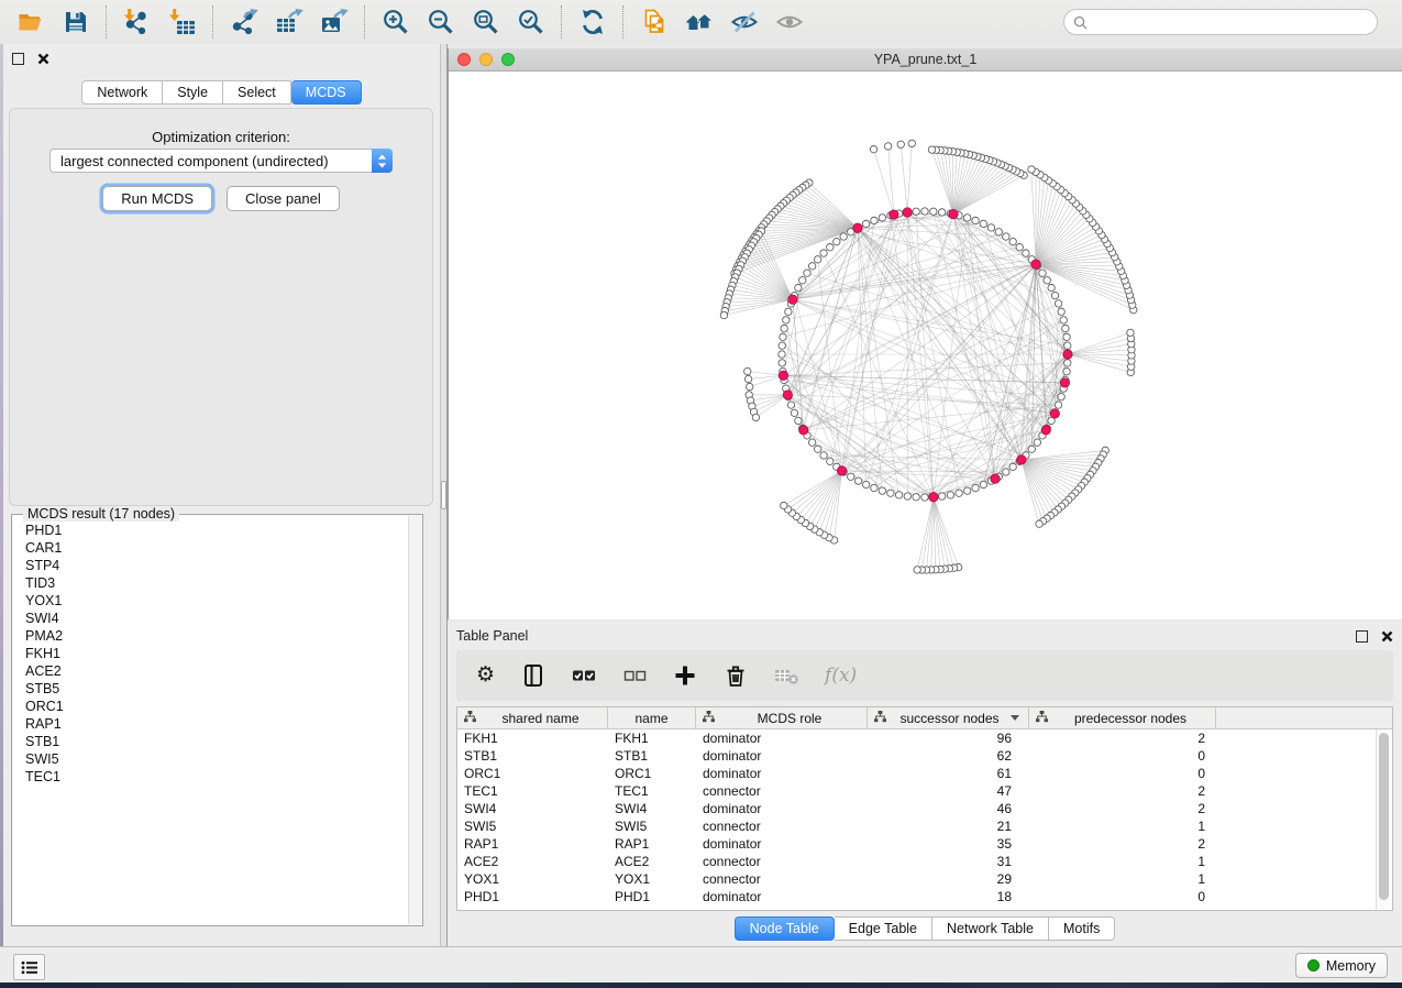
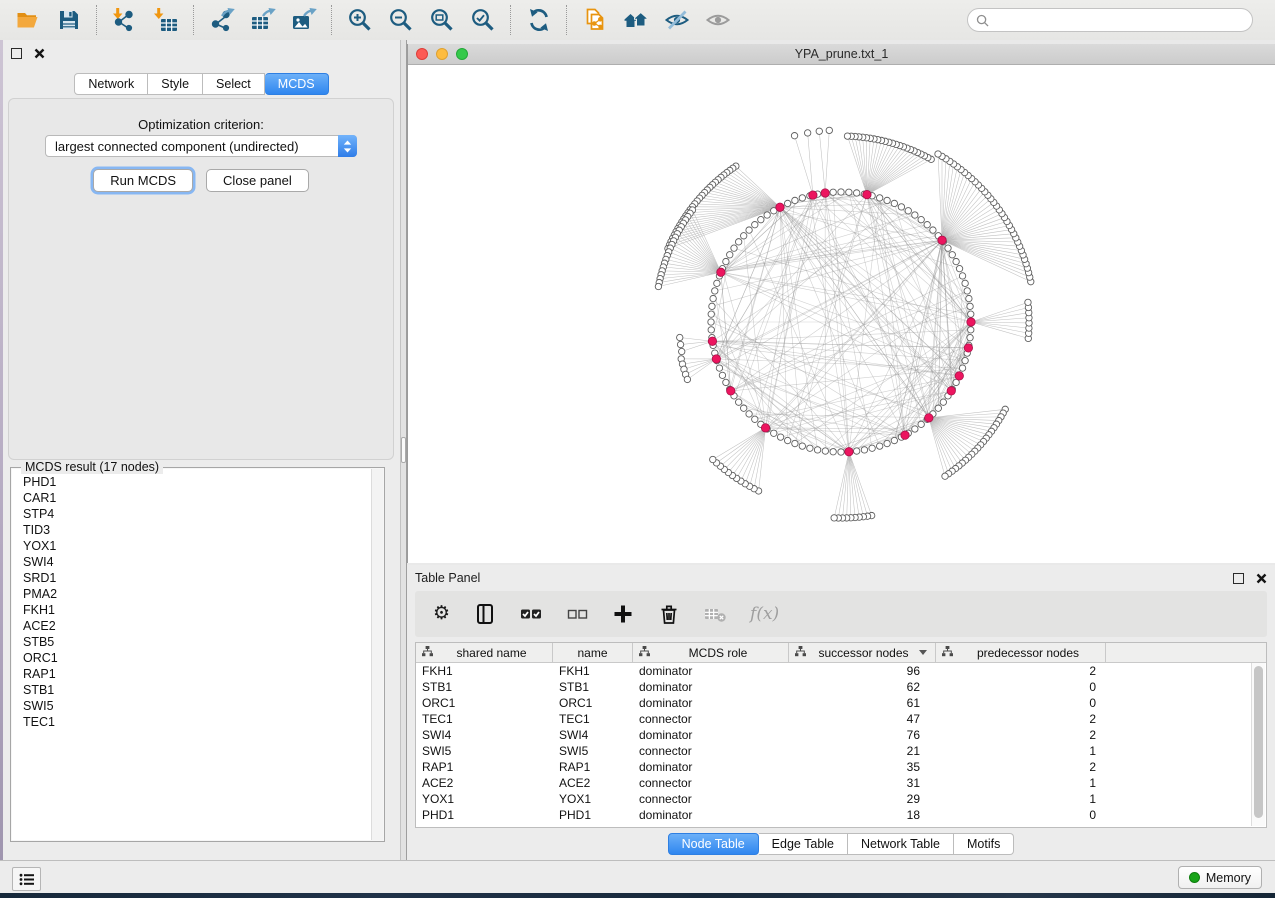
  Network
  Style
  Select
  MCDS
  Optimization criterion:
  largest connected component (undirected)
  Run MCDS
  Close panel
  MCDS result (17 nodes)
  PHD1
  CAR1
  STP4
  TID3
  YOX1
  SWI4
+ SRD1
  PMA2
  FKH1
  ACE2
  STB5
  ORC1
  RAP1
  STB1
  SWI5
  TEC1
  YPA_prune.txt_1
  Table Panel
  ⚙
  f(x)
  shared name
  name
  MCDS role
  successor nodes
  predecessor nodes
  FKH1
  FKH1
  dominator
  96
  2
  STB1
  STB1
  dominator
  62
  0
  ORC1
  ORC1
  dominator
  61
  0
  TEC1
  TEC1
  connector
  47
  2
  SWI4
  SWI4
  dominator
- 46
+ 76
  2
  SWI5
  SWI5
  connector
  21
  1
  RAP1
  RAP1
  dominator
  35
  2
  ACE2
  ACE2
  connector
  31
  1
  YOX1
  YOX1
  connector
  29
  1
  PHD1
  PHD1
  dominator
  18
  0
  Node Table
  Edge Table
  Network Table
  Motifs
  Memory
